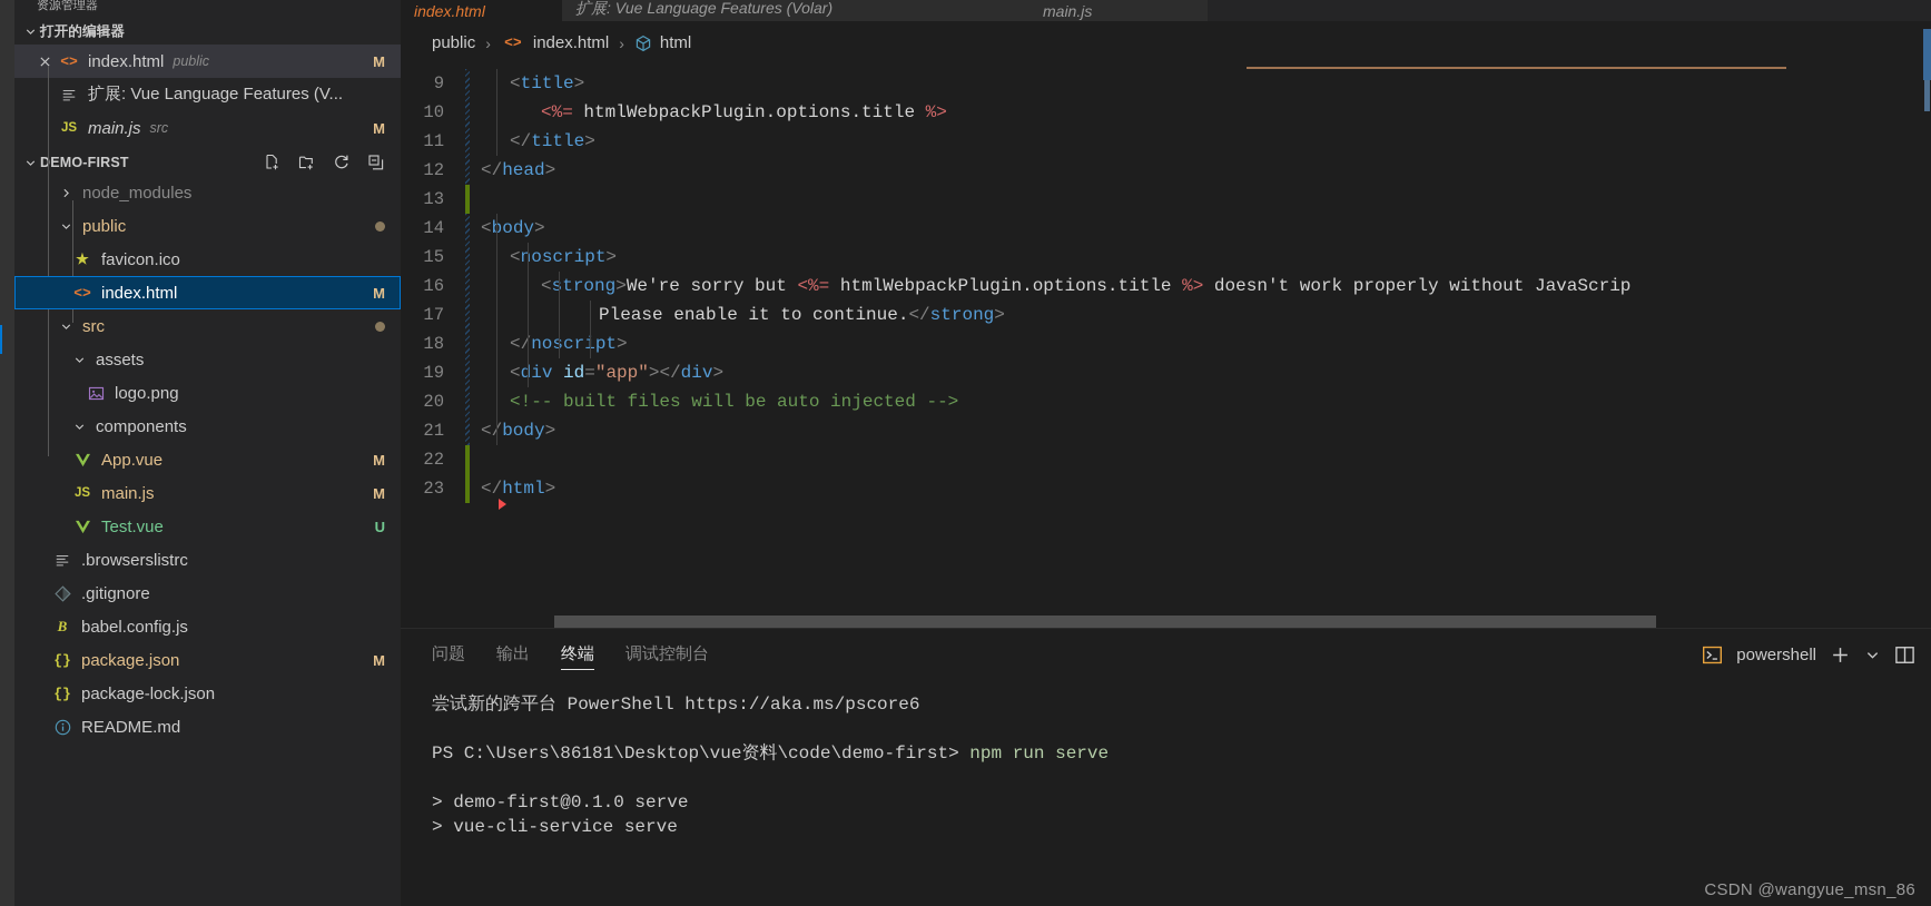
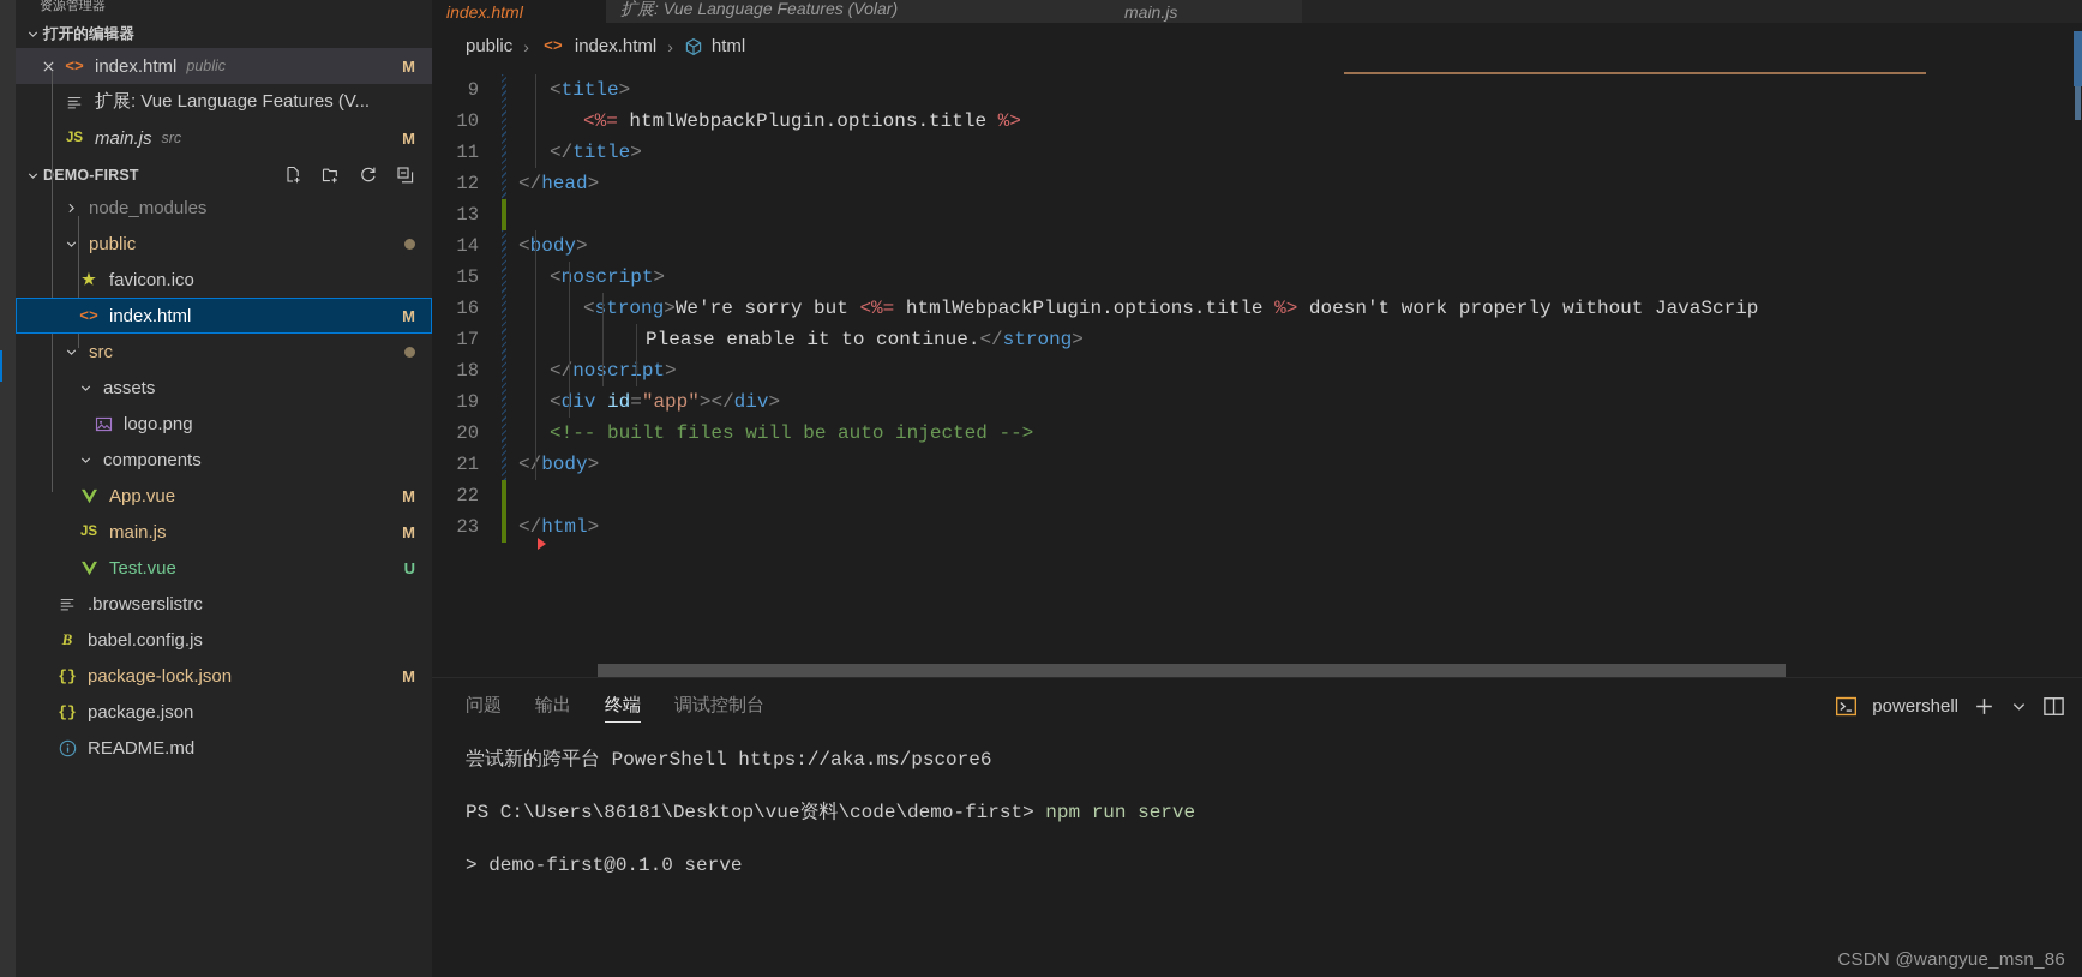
  资源管理器
  打开的编辑器
  <>
  index.html
  public
  M
  扩展: Vue Language Features (V...
  JS
  main.js
  src
  M
  DEMO-FIRST
  node_modules
  public
  ★
  favicon.ico
  <>
  index.html
  M
  src
  assets
  logo.png
  components
  App.vue
  M
  JS
  main.js
  M
  Test.vue
  U
  .browserslistrc
- .gitignore
  B
  babel.config.js
  {}
- package.json
+ package-lock.json
  M
  {}
- package-lock.json
+ package.json
  README.md
  index.html
  扩展: Vue Language Features (Volar)
  main.js
  public
  ›
  <>
  index.html
  ›
  html
  9
  10
  11
  12
  13
  14
  15
  16
  17
  18
  19
  20
  21
  22
  23
  <title>
  <%= htmlWebpackPlugin.options.title %>
  </title>
  </head>
  < ody>
  <noscript>
  <strong>We're sorry but <%= htmlWebpackPlugin.options.title %> doesn't work properly without JavaScrip
  Please enable it to continue.</strong>
  </nocrpt>
  <div id="app"></div>
  <!-- built files will be auto injected -->
  < body>
  </html>
  问题
  输出
  终端
  调试控制台
  powershell
  尝试新的跨平台 PowerShell https://aka.ms/pscore6
  PS C:\Users\86181\Desktop\vue资料\code\demo-first> npm run serve
  > demo-first@0.1.0 serve
- > vue-cli-service serve
  CSDN @wangyue_msn_86
